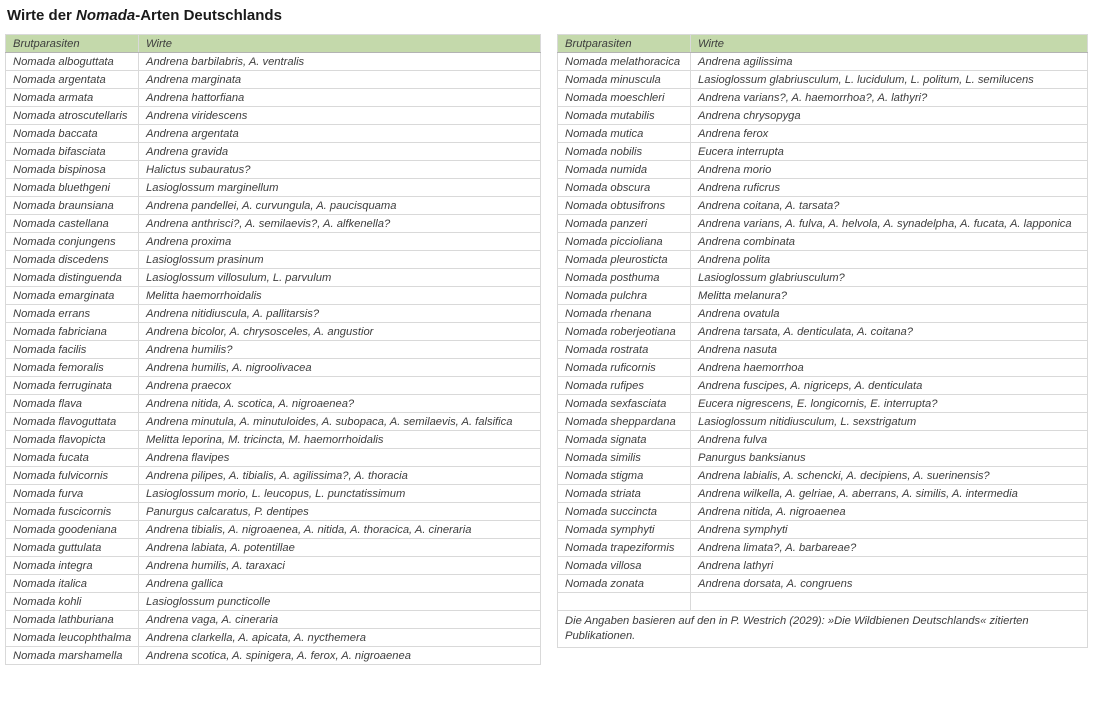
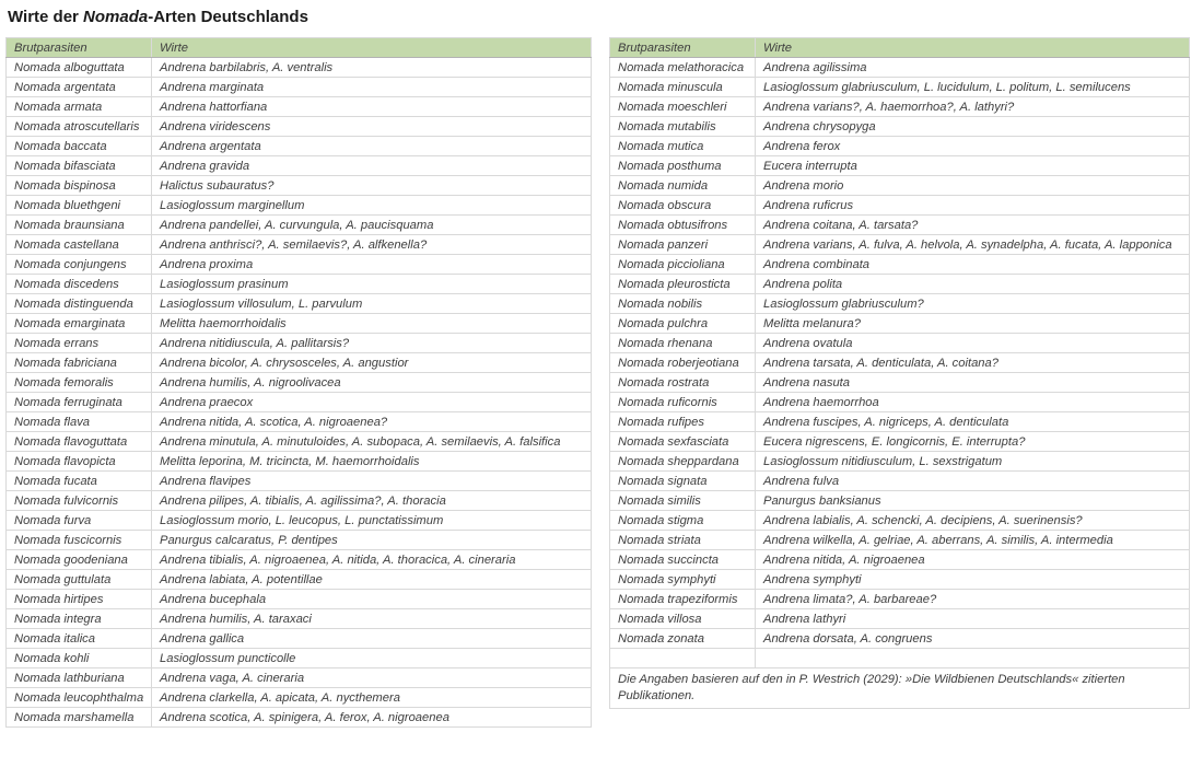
  Wirte der Nomada-Arten Deutschlands
  Brutparasiten	Wirte
  Nomada alboguttata	Andrena barbilabris, A. ventralis
  Nomada argentata	Andrena marginata
  Nomada armata	Andrena hattorfiana
  Nomada atroscutellaris	Andrena viridescens
  Nomada baccata	Andrena argentata
  Nomada bifasciata	Andrena gravida
  Nomada bispinosa	Halictus subauratus?
  Nomada bluethgeni	Lasioglossum marginellum
  Nomada braunsiana	Andrena pandellei, A. curvungula, A. paucisquama
  Nomada castellana	Andrena anthrisci?, A. semilaevis?, A. alfkenella?
  Nomada conjungens	Andrena proxima
  Nomada discedens	Lasioglossum prasinum
  Nomada distinguenda	Lasioglossum villosulum, L. parvulum
  Nomada emarginata	Melitta haemorrhoidalis
  Nomada errans	Andrena nitidiuscula, A. pallitarsis?
  Nomada fabriciana	Andrena bicolor, A. chrysosceles, A. angustior
- Nomada facilis	Andrena humilis?
  Nomada femoralis	Andrena humilis, A. nigroolivacea
  Nomada ferruginata	Andrena praecox
  Nomada flava	Andrena nitida, A. scotica, A. nigroaenea?
  Nomada flavoguttata	Andrena minutula, A. minutuloides, A. subopaca, A. semilaevis, A. falsifica
  Nomada flavopicta	Melitta leporina, M. tricincta, M. haemorrhoidalis
  Nomada fucata	Andrena flavipes
  Nomada fulvicornis	Andrena pilipes, A. tibialis, A. agilissima?, A. thoracia
  Nomada furva	Lasioglossum morio, L. leucopus, L. punctatissimum
  Nomada fuscicornis	Panurgus calcaratus, P. dentipes
  Nomada goodeniana	Andrena tibialis, A. nigroaenea, A. nitida, A. thoracica, A. cineraria
  Nomada guttulata	Andrena labiata, A. potentillae
+ Nomada hirtipes	Andrena bucephala
  Nomada integra	Andrena humilis, A. taraxaci
  Nomada italica	Andrena gallica
  Nomada kohli	Lasioglossum puncticolle
  Nomada lathburiana	Andrena vaga, A. cineraria
  Nomada leucophthalma	Andrena clarkella, A. apicata, A. nycthemera
  Nomada marshamella	Andrena scotica, A. spinigera, A. ferox, A. nigroaenea
  Brutparasiten	Wirte
  Nomada melathoracica	Andrena agilissima
  Nomada minuscula	Lasioglossum glabriusculum, L. lucidulum, L. politum, L. semilucens
  Nomada moeschleri	Andrena varians?, A. haemorrhoa?, A. lathyri?
  Nomada mutabilis	Andrena chrysopyga
  Nomada mutica	Andrena ferox
- Nomada nobilis	Eucera interrupta
+ Nomada posthuma	Eucera interrupta
  Nomada numida	Andrena morio
  Nomada obscura	Andrena ruficrus
  Nomada obtusifrons	Andrena coitana, A. tarsata?
  Nomada panzeri	Andrena varians, A. fulva, A. helvola, A. synadelpha, A. fucata, A. lapponica
  Nomada piccioliana	Andrena combinata
  Nomada pleurosticta	Andrena polita
- Nomada posthuma	Lasioglossum glabriusculum?
+ Nomada nobilis	Lasioglossum glabriusculum?
  Nomada pulchra	Melitta melanura?
  Nomada rhenana	Andrena ovatula
  Nomada roberjeotiana	Andrena tarsata, A. denticulata, A. coitana?
  Nomada rostrata	Andrena nasuta
  Nomada ruficornis	Andrena haemorrhoa
  Nomada rufipes	Andrena fuscipes, A. nigriceps, A. denticulata
  Nomada sexfasciata	Eucera nigrescens, E. longicornis, E. interrupta?
  Nomada sheppardana	Lasioglossum nitidiusculum, L. sexstrigatum
  Nomada signata	Andrena fulva
  Nomada similis	Panurgus banksianus
  Nomada stigma	Andrena labialis, A. schencki, A. decipiens, A. suerinensis?
  Nomada striata	Andrena wilkella, A. gelriae, A. aberrans, A. similis, A. intermedia
  Nomada succincta	Andrena nitida, A. nigroaenea
  Nomada symphyti	Andrena symphyti
  Nomada trapeziformis	Andrena limata?, A. barbareae?
  Nomada villosa	Andrena lathyri
  Nomada zonata	Andrena dorsata, A. congruens
  Die Angaben basieren auf den in P. Westrich (2029): »Die Wildbienen Deutschlands« zitierten Publikationen.
